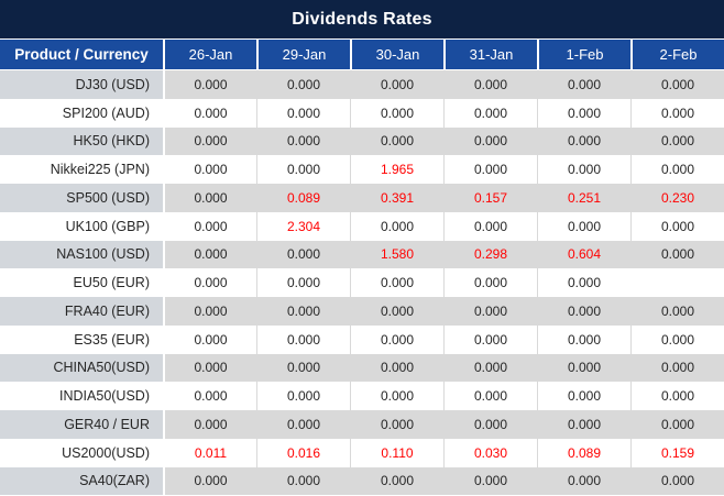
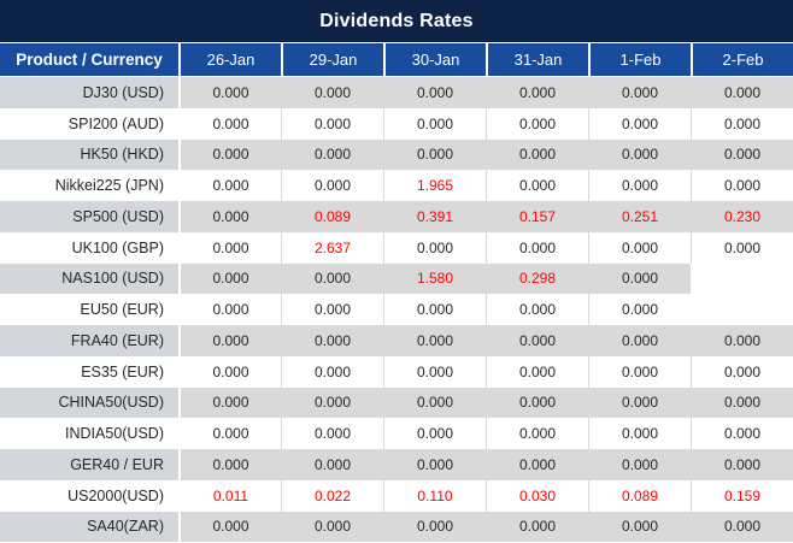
  Dividends Rates
  Product / Currency
  26-Jan
  29-Jan
  30-Jan
  31-Jan
  1-Feb
  2-Feb
  DJ30 (USD)
  0.000
  0.000
  0.000
  0.000
  0.000
  0.000
  SPI200 (AUD)
  0.000
  0.000
  0.000
  0.000
  0.000
  0.000
  HK50 (HKD)
  0.000
  0.000
  0.000
  0.000
  0.000
  0.000
  Nikkei225 (JPN)
  0.000
  0.000
  1.965
  0.000
  0.000
  0.000
  SP500 (USD)
  0.000
  0.089
  0.391
  0.157
  0.251
  0.230
  UK100 (GBP)
  0.000
- 2.304
+ 2.637
  0.000
  0.000
  0.000
  0.000
  NAS100 (USD)
  0.000
  0.000
  1.580
  0.298
- 0.604
  0.000
  EU50 (EUR)
  0.000
  0.000
  0.000
  0.000
  0.000
  FRA40 (EUR)
  0.000
  0.000
  0.000
  0.000
  0.000
  0.000
  ES35 (EUR)
  0.000
  0.000
  0.000
  0.000
  0.000
  0.000
  CHINA50(USD)
  0.000
  0.000
  0.000
  0.000
  0.000
  0.000
  INDIA50(USD)
  0.000
  0.000
  0.000
  0.000
  0.000
  0.000
  GER40 / EUR
  0.000
  0.000
  0.000
  0.000
  0.000
  0.000
  US2000(USD)
  0.011
- 0.016
+ 0.022
  0.110
  0.030
  0.089
  0.159
  SA40(ZAR)
  0.000
  0.000
  0.000
  0.000
  0.000
  0.000
